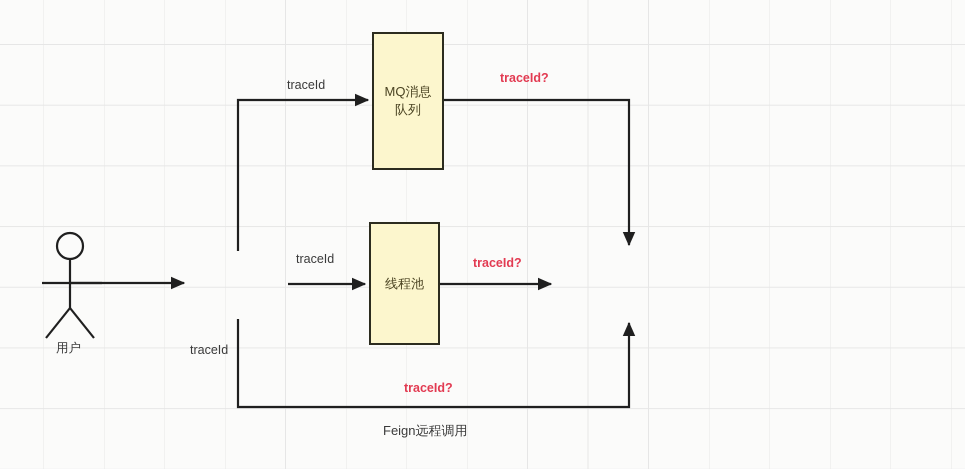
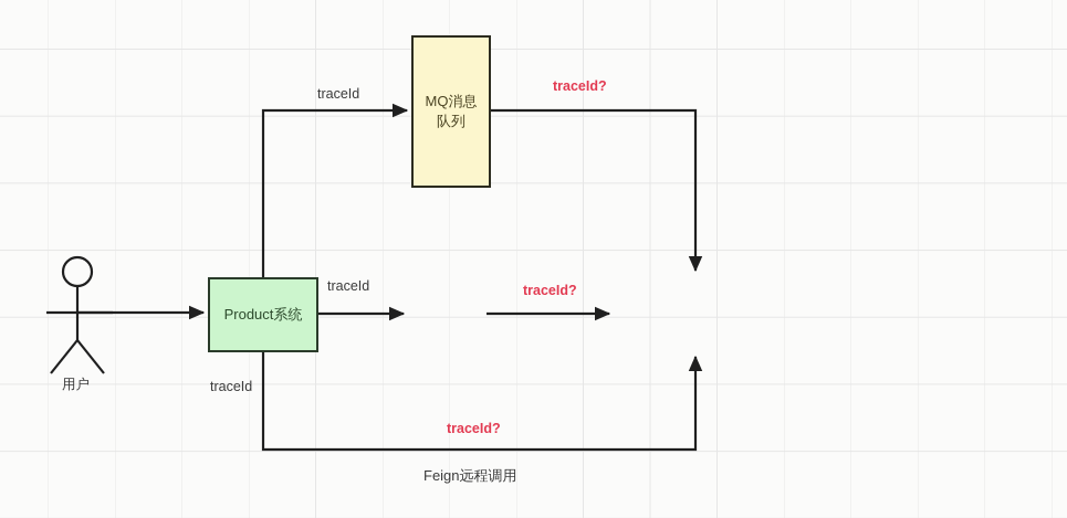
+ Product系统
  MQ消息
  队列
- 线程池
  用户
  traceId
  traceId?
  traceId
  traceId?
  traceId
  traceId?
  Feign远程调用
